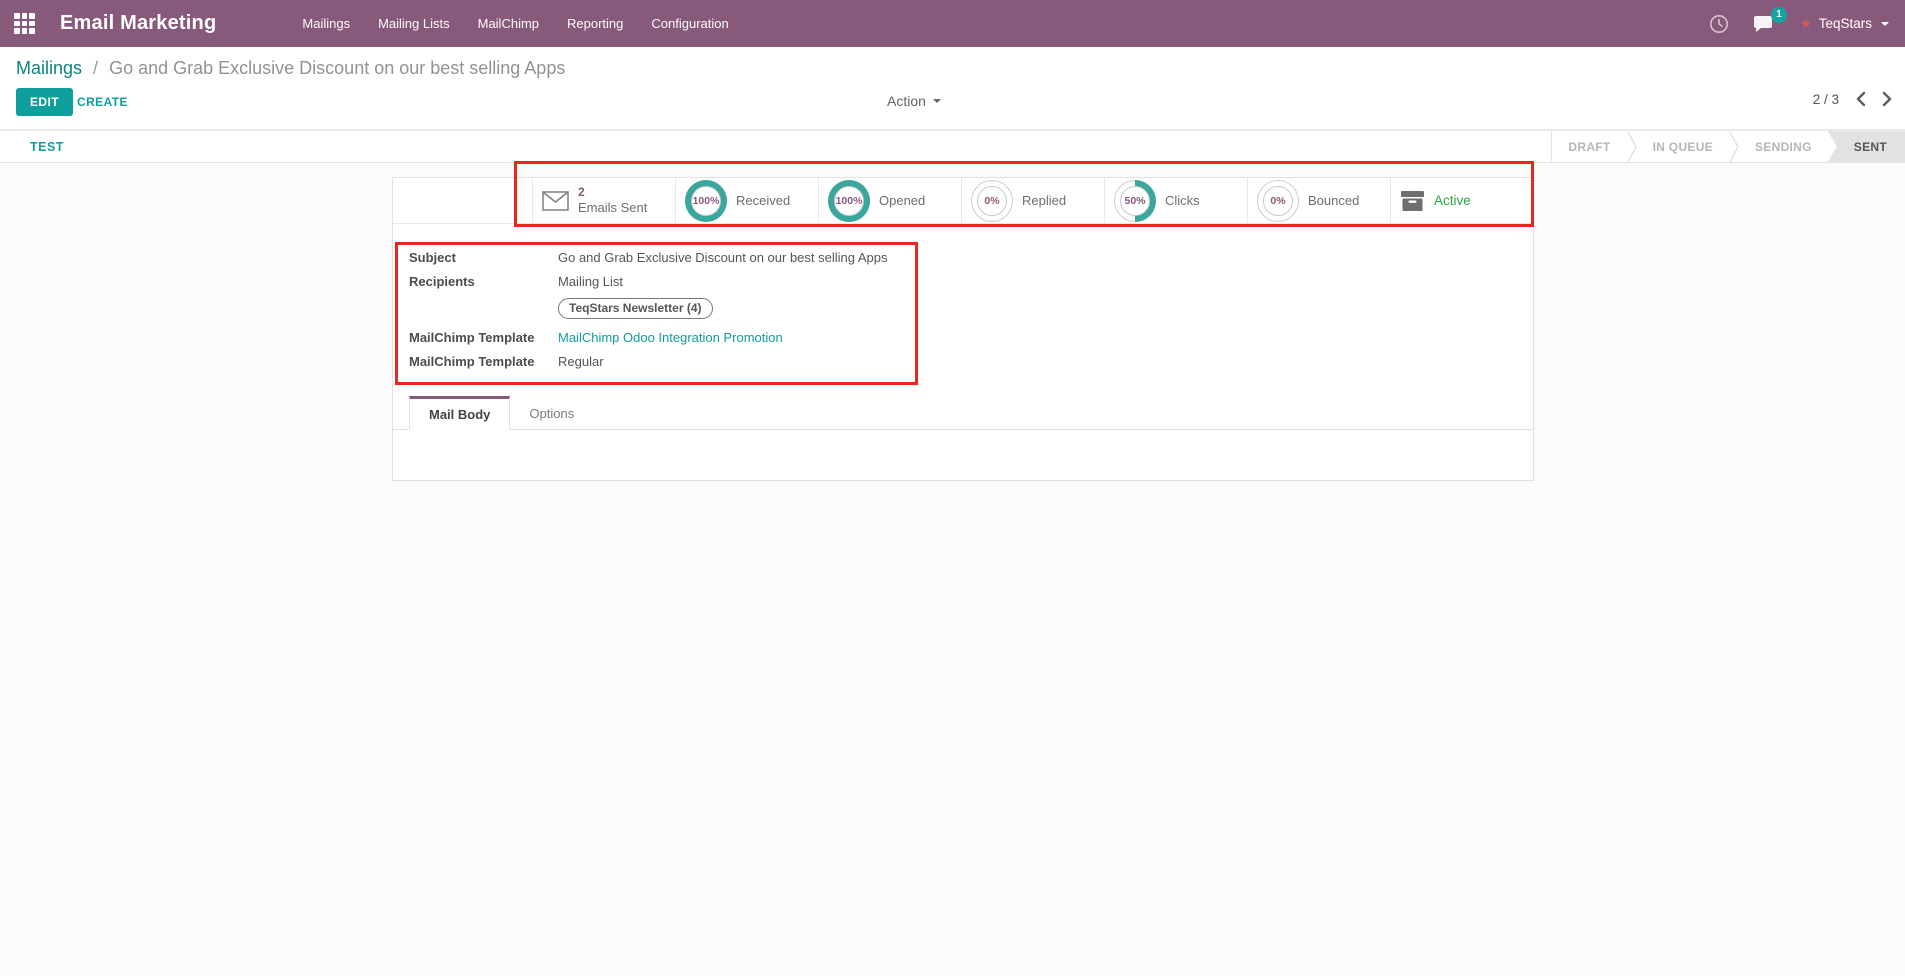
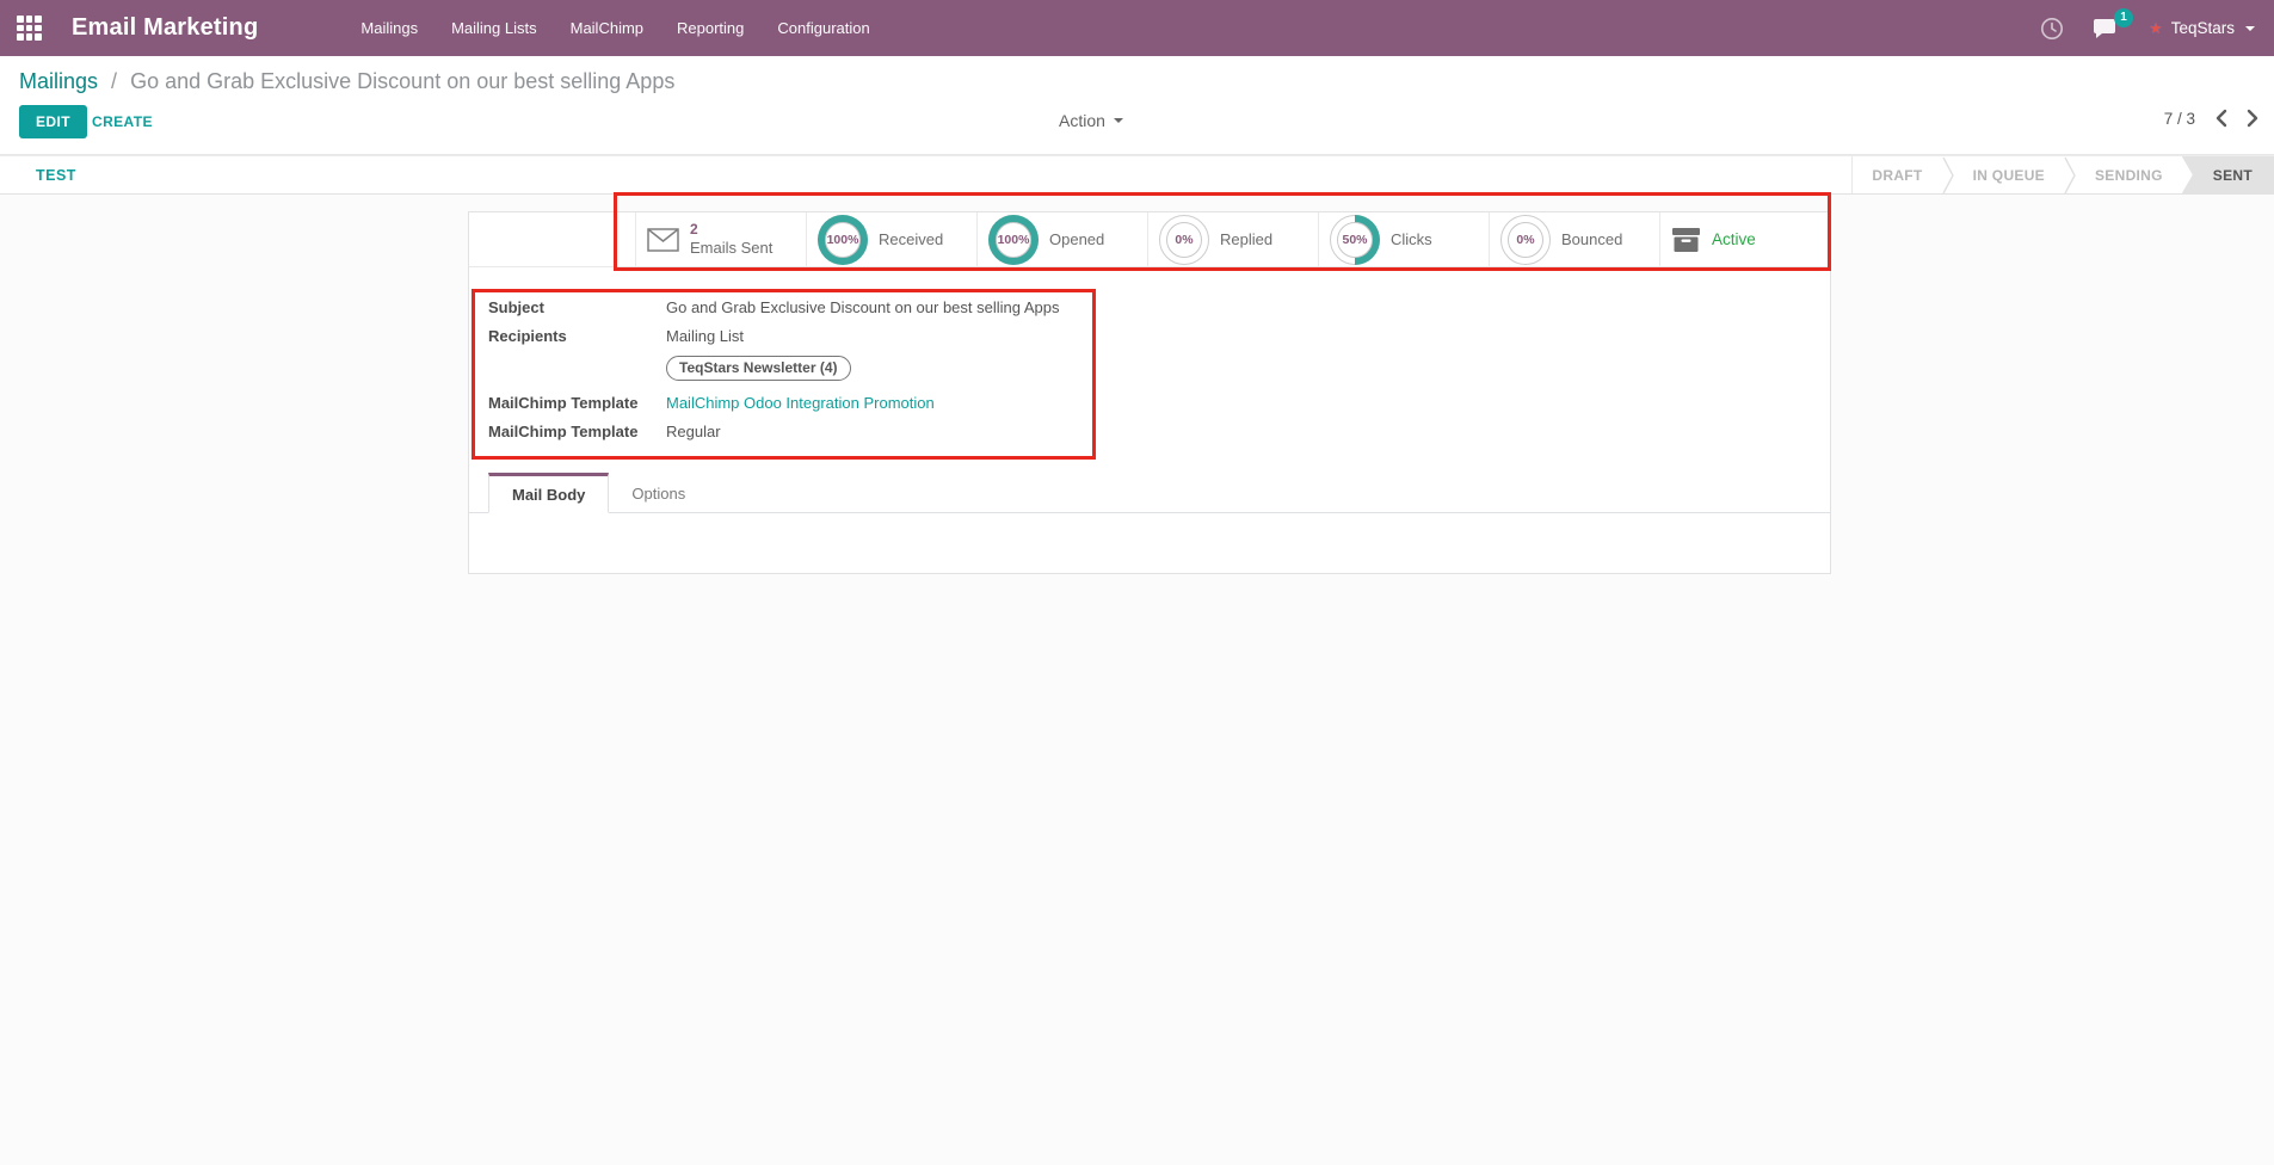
  Email Marketing
  Mailings
  Mailing Lists
  MailChimp
  Reporting
  Configuration
  1
  ★
  TeqStars
  Mailings / Go and Grab Exclusive Discount on our best selling Apps
  EDIT
  CREATE
  Action
- 2 / 3
+ 7 / 3
  TEST
  DRAFT
  IN QUEUE
  SENDING
  SENT
  2
  Emails Sent
  100%
  Received
  100%
  Opened
  0%
  Replied
  50%
  Clicks
  0%
  Bounced
  Active
  Subject
  Go and Grab Exclusive Discount on our best selling Apps
  Recipients
  Mailing List
  TeqStars Newsletter (4)
  MailChimp Template
  MailChimp Odoo Integration Promotion
  MailChimp Template
  Regular
  Mail Body
  Options
